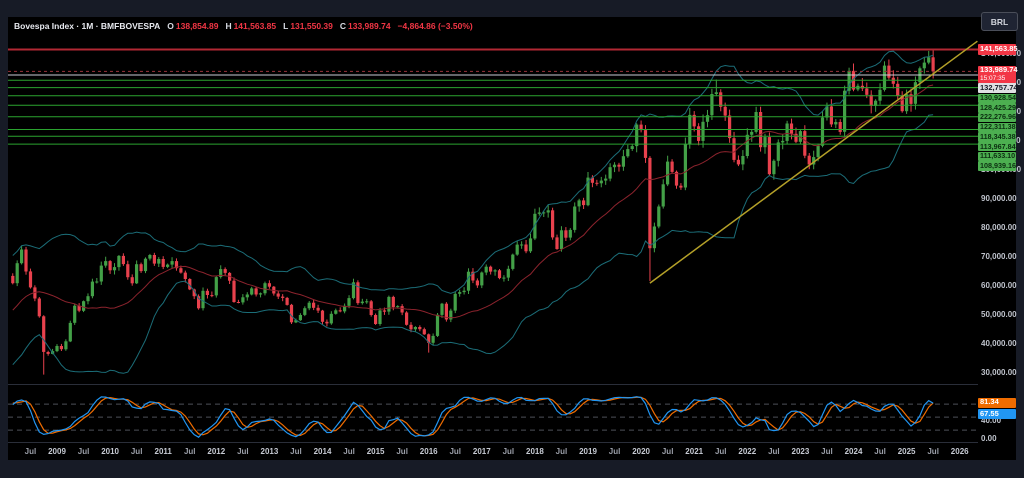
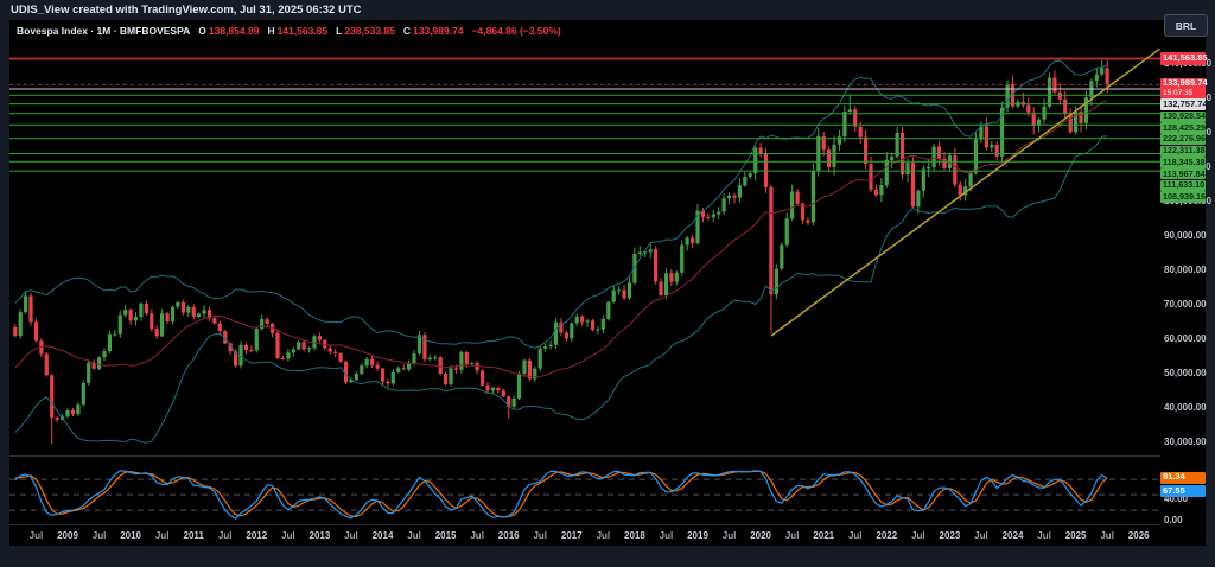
+ UDIS_View created with TradingView.com, Jul 31, 2025 06:32 UTC
  Bovespa Index · 1M · BMFBOVESPA
  O
  138,854.89
  H
  141,563.85
  L
- 131,550.39
+ 238,533.85
  C
  133,989.74
  −4,864.86 (−3.50%)
  90,000.00
  80,000.00
  70,000.00
  60,000.00
  50,000.00
  40,000.00
  30,000.00
  40.00
  0.00
  141,563.85
  133,989.74
  132,757.74
  130,928.54
  128,425.29
  222,276.96
  122,311.38
  118,345.38
  113,967.84
  111,633.10
  108,939.16
  81.34
  67.55
  Jul
  2009
  Jul
  2010
  Jul
  2011
  Jul
  2012
  Jul
  2013
  Jul
  2014
  Jul
  2015
  Jul
  2016
  Jul
  2017
  Jul
  2018
  Jul
  2019
  Jul
  2020
  Jul
  2021
  Jul
  2022
  Jul
  2023
  Jul
  2024
  Jul
  2025
  Jul
  2026
  BRL
